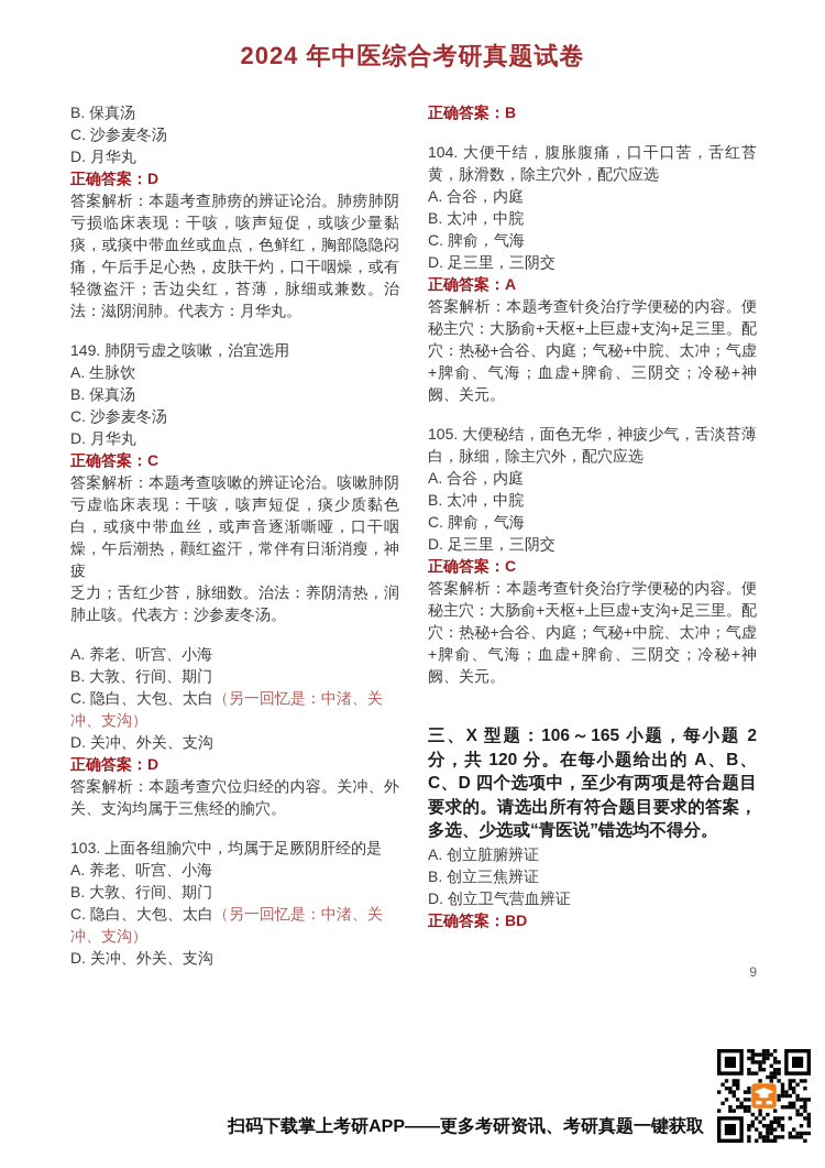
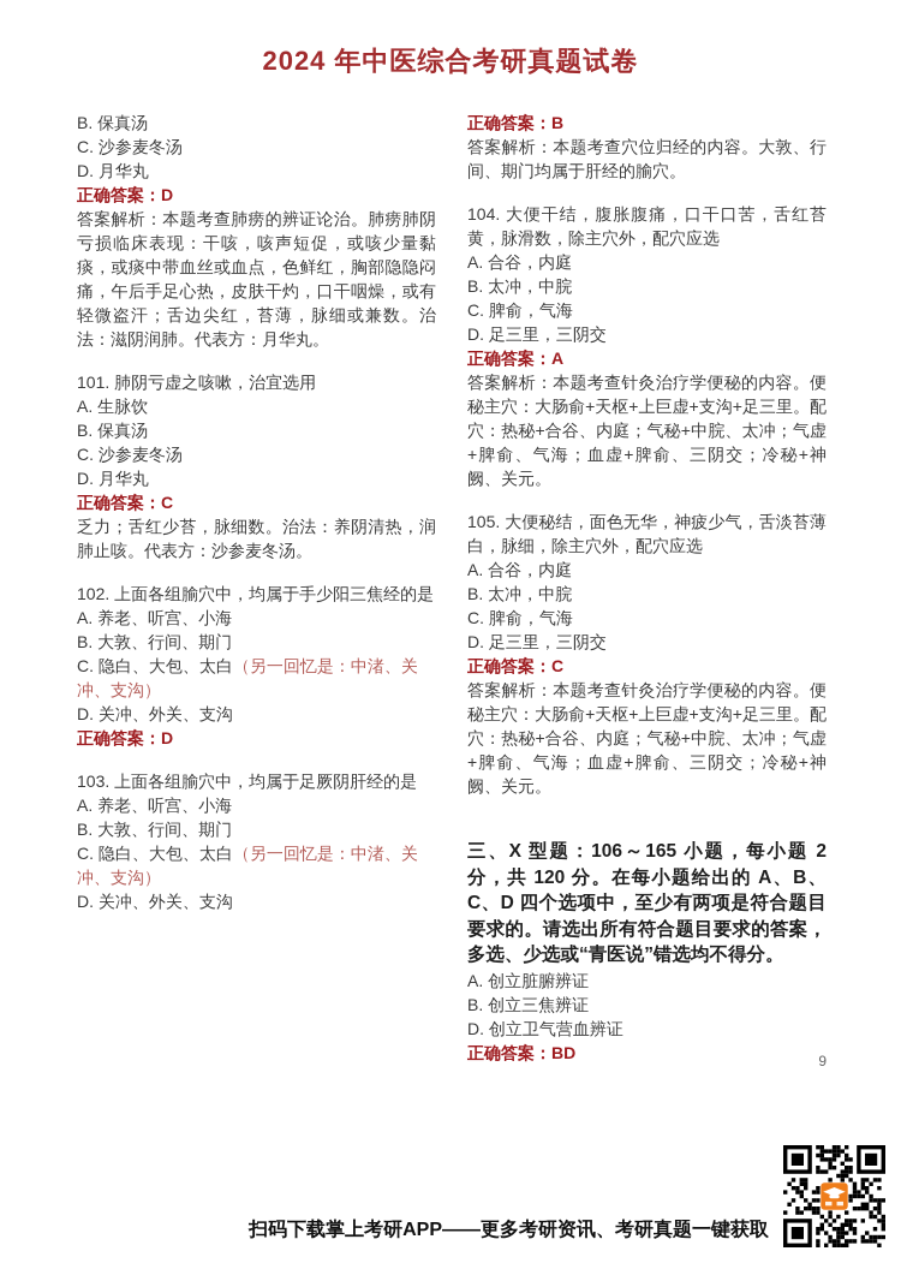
  2024 年中医综合考研真题试卷
  B. 保真汤
  C. 沙参麦冬汤
  D. 月华丸
  正确答案：D
  答案解析：本题考查肺痨的辨证论治。肺痨肺阴亏损临床表现：干咳，咳声短促，或咳少量黏痰，或痰中带血丝或血点，色鲜红，胸部隐隐闷痛，午后手足心热，皮肤干灼，口干咽燥，或有轻微盗汗；舌边尖红，苔薄，脉细或兼数。治法：滋阴润肺。代表方：月华丸。
- 149. 肺阴亏虚之咳嗽，治宜选用
+ 101. 肺阴亏虚之咳嗽，治宜选用
  A. 生脉饮
  B. 保真汤
  C. 沙参麦冬汤
  D. 月华丸
  正确答案：C
- 答案解析：本题考查咳嗽的辨证论治。咳嗽肺阴亏虚临床表现：干咳，咳声短促，痰少质黏色白，或痰中带血丝，或声音逐渐嘶哑，口干咽燥，午后潮热，颧红盗汗，常伴有日渐消瘦，神疲
  乏力；舌红少苔，脉细数。治法：养阴清热，润肺止咳。代表方：沙参麦冬汤。
+ 102. 上面各组腧穴中，均属于手少阳三焦经的是
  A. 养老、听宫、小海
  B. 大敦、行间、期门
  C. 隐白、大包、太白（另一回忆是：中渚、关冲、支沟）
  D. 关冲、外关、支沟
  正确答案：D
- 答案解析：本题考查穴位归经的内容。关冲、外关、支沟均属于三焦经的腧穴。
  103. 上面各组腧穴中，均属于足厥阴肝经的是
  A. 养老、听宫、小海
  B. 大敦、行间、期门
  C. 隐白、大包、太白（另一回忆是：中渚、关冲、支沟）
  D. 关冲、外关、支沟
  正确答案：B
+ 答案解析：本题考查穴位归经的内容。大敦、行间、期门均属于肝经的腧穴。
  104. 大便干结，腹胀腹痛，口干口苦，舌红苔黄，脉滑数，除主穴外，配穴应选
  A. 合谷，内庭
  B. 太冲，中脘
  C. 脾俞，气海
  D. 足三里，三阴交
  正确答案：A
  答案解析：本题考查针灸治疗学便秘的内容。便秘主穴：大肠俞+天枢+上巨虚+支沟+足三里。配穴：热秘+合谷、内庭；气秘+中脘、太冲；气虚+脾俞、气海；血虚+脾俞、三阴交；冷秘+神阙、关元。
  105. 大便秘结，面色无华，神疲少气，舌淡苔薄白，脉细，除主穴外，配穴应选
  A. 合谷，内庭
  B. 太冲，中脘
  C. 脾俞，气海
  D. 足三里，三阴交
  正确答案：C
  答案解析：本题考查针灸治疗学便秘的内容。便秘主穴：大肠俞+天枢+上巨虚+支沟+足三里。配穴：热秘+合谷、内庭；气秘+中脘、太冲；气虚+脾俞、气海；血虚+脾俞、三阴交；冷秘+神阙、关元。
  三、X 型题：106～165 小题，每小题 2 分，共 120 分。在每小题给出的 A、B、C、D 四个选项中，至少有两项是符合题目要求的。请选出所有符合题目要求的答案，多选、少选或“青医说”错选均不得分。
  A. 创立脏腑辨证
  B. 创立三焦辨证
  D. 创立卫气营血辨证
  正确答案：BD
  9
  扫码下载掌上考研APP——更多考研资讯、考研真题一键获取
